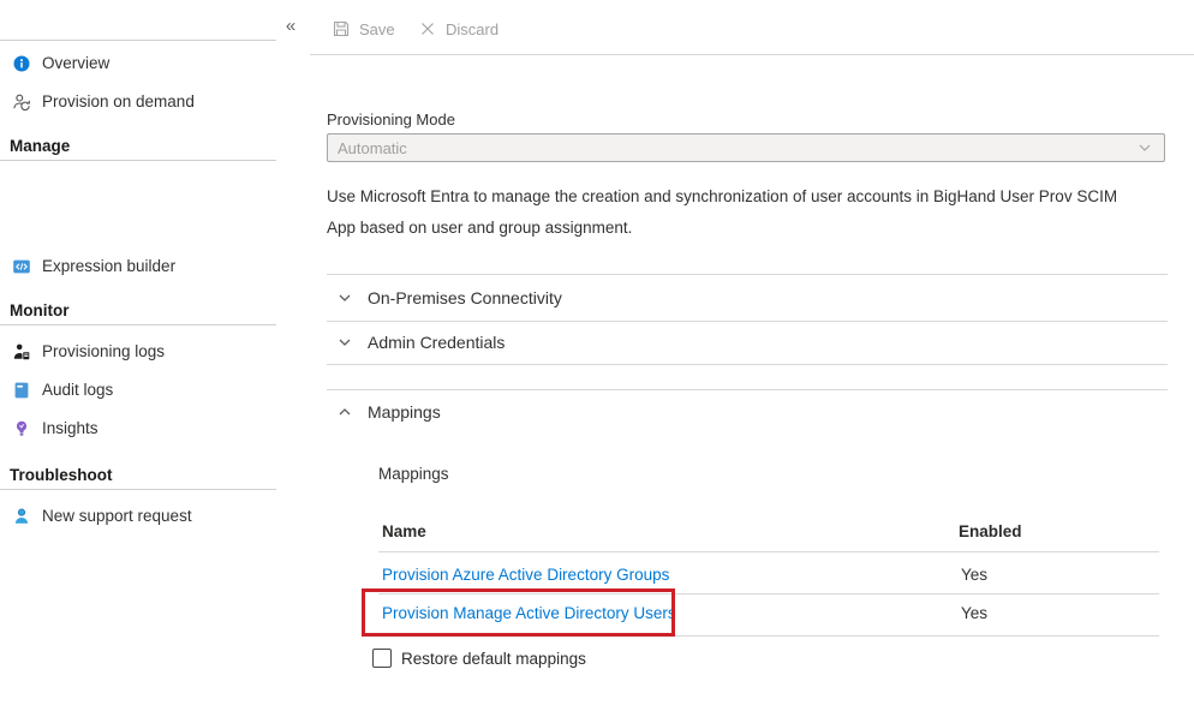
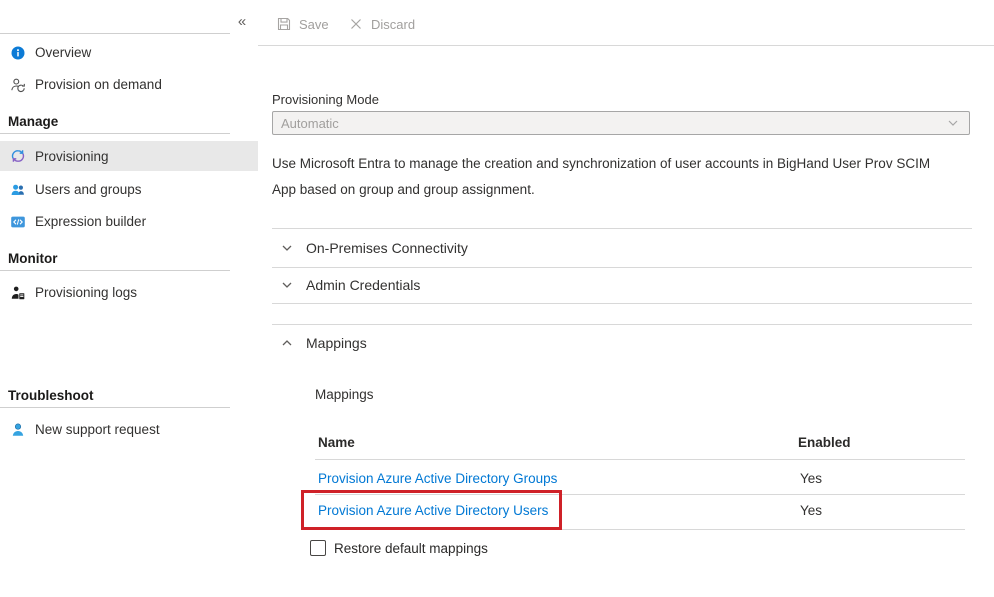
  «
  Overview
  Provision on demand
  Manage
+ Provisioning
+ Users and groups
  Expression builder
  Monitor
  Provisioning logs
- Audit logs
- Insights
  Troubleshoot
  New support request
  Save
  Discard
  Provisioning Mode
  Automatic
- Use Microsoft Entra to manage the creation and synchronization of user accounts in BigHand User Prov SCIM App based on user and group assignment.
+ Use Microsoft Entra to manage the creation and synchronization of user accounts in BigHand User Prov SCIM App based on group and group assignment.
  On-Premises Connectivity
  Admin Credentials
  Mappings
  Mappings
  Name
  Enabled
  Provision Azure Active Directory Groups
  Yes
- Provision Manage Active Directory Users
+ Provision Azure Active Directory Users
  Yes
  Restore default mappings
